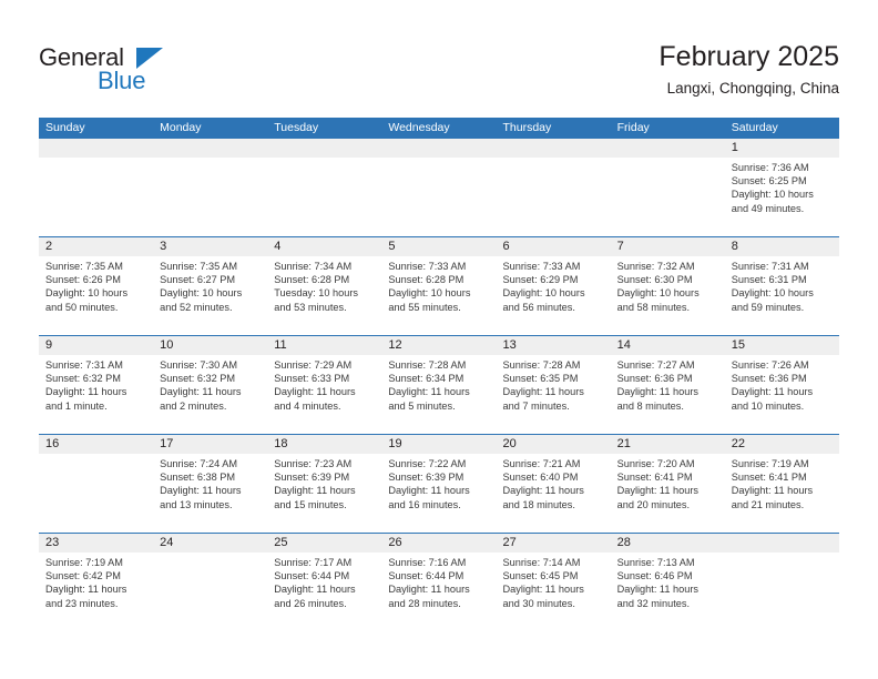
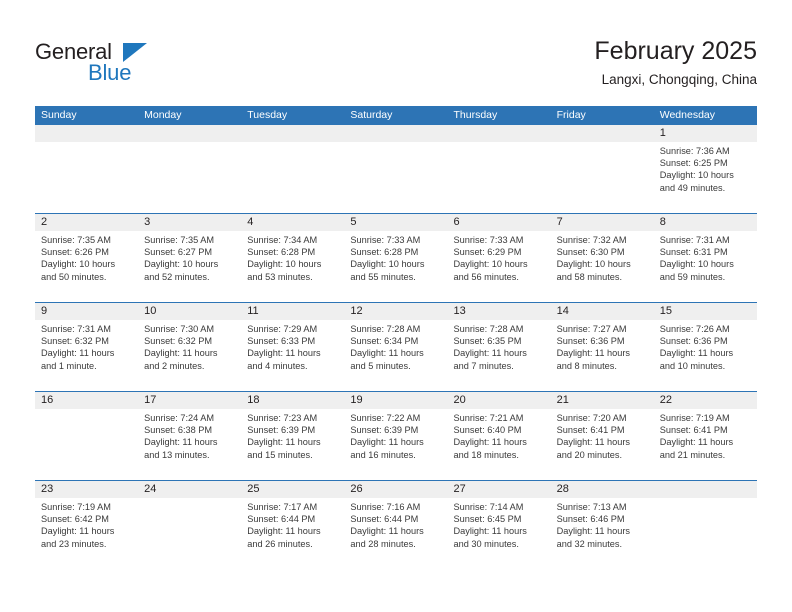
  General
  Blue
  February 2025
  Langxi, Chongqing, China
  Sunday
  Monday
  Tuesday
- Wednesday
+ Saturday
  Thursday
  Friday
- Saturday
+ Wednesday
  1
  Sunrise: 7:36 AM
  Sunset: 6:25 PM
  Daylight: 10 hours and 49 minutes.
  2
  Sunrise: 7:35 AM
  Sunset: 6:26 PM
  Daylight: 10 hours and 50 minutes.
  3
  Sunrise: 7:35 AM
  Sunset: 6:27 PM
  Daylight: 10 hours and 52 minutes.
  4
  Sunrise: 7:34 AM
  Sunset: 6:28 PM
- Tuesday: 10 hours and 53 minutes.
+ Daylight: 10 hours and 53 minutes.
  5
  Sunrise: 7:33 AM
  Sunset: 6:28 PM
  Daylight: 10 hours and 55 minutes.
  6
  Sunrise: 7:33 AM
  Sunset: 6:29 PM
  Daylight: 10 hours and 56 minutes.
  7
  Sunrise: 7:32 AM
  Sunset: 6:30 PM
  Daylight: 10 hours and 58 minutes.
  8
  Sunrise: 7:31 AM
  Sunset: 6:31 PM
  Daylight: 10 hours and 59 minutes.
  9
  Sunrise: 7:31 AM
  Sunset: 6:32 PM
  Daylight: 11 hours and 1 minute.
  10
  Sunrise: 7:30 AM
  Sunset: 6:32 PM
  Daylight: 11 hours and 2 minutes.
  11
  Sunrise: 7:29 AM
  Sunset: 6:33 PM
  Daylight: 11 hours and 4 minutes.
  12
  Sunrise: 7:28 AM
  Sunset: 6:34 PM
  Daylight: 11 hours and 5 minutes.
  13
  Sunrise: 7:28 AM
  Sunset: 6:35 PM
  Daylight: 11 hours and 7 minutes.
  14
  Sunrise: 7:27 AM
  Sunset: 6:36 PM
  Daylight: 11 hours and 8 minutes.
  15
  Sunrise: 7:26 AM
  Sunset: 6:36 PM
  Daylight: 11 hours and 10 minutes.
  16
  17
  Sunrise: 7:24 AM
  Sunset: 6:38 PM
  Daylight: 11 hours and 13 minutes.
  18
  Sunrise: 7:23 AM
  Sunset: 6:39 PM
  Daylight: 11 hours and 15 minutes.
  19
  Sunrise: 7:22 AM
  Sunset: 6:39 PM
  Daylight: 11 hours and 16 minutes.
  20
  Sunrise: 7:21 AM
  Sunset: 6:40 PM
  Daylight: 11 hours and 18 minutes.
  21
  Sunrise: 7:20 AM
  Sunset: 6:41 PM
  Daylight: 11 hours and 20 minutes.
  22
  Sunrise: 7:19 AM
  Sunset: 6:41 PM
  Daylight: 11 hours and 21 minutes.
  23
  Sunrise: 7:19 AM
  Sunset: 6:42 PM
  Daylight: 11 hours and 23 minutes.
  24
  25
  Sunrise: 7:17 AM
  Sunset: 6:44 PM
  Daylight: 11 hours and 26 minutes.
  26
  Sunrise: 7:16 AM
  Sunset: 6:44 PM
  Daylight: 11 hours and 28 minutes.
  27
  Sunrise: 7:14 AM
  Sunset: 6:45 PM
  Daylight: 11 hours and 30 minutes.
  28
  Sunrise: 7:13 AM
  Sunset: 6:46 PM
  Daylight: 11 hours and 32 minutes.
